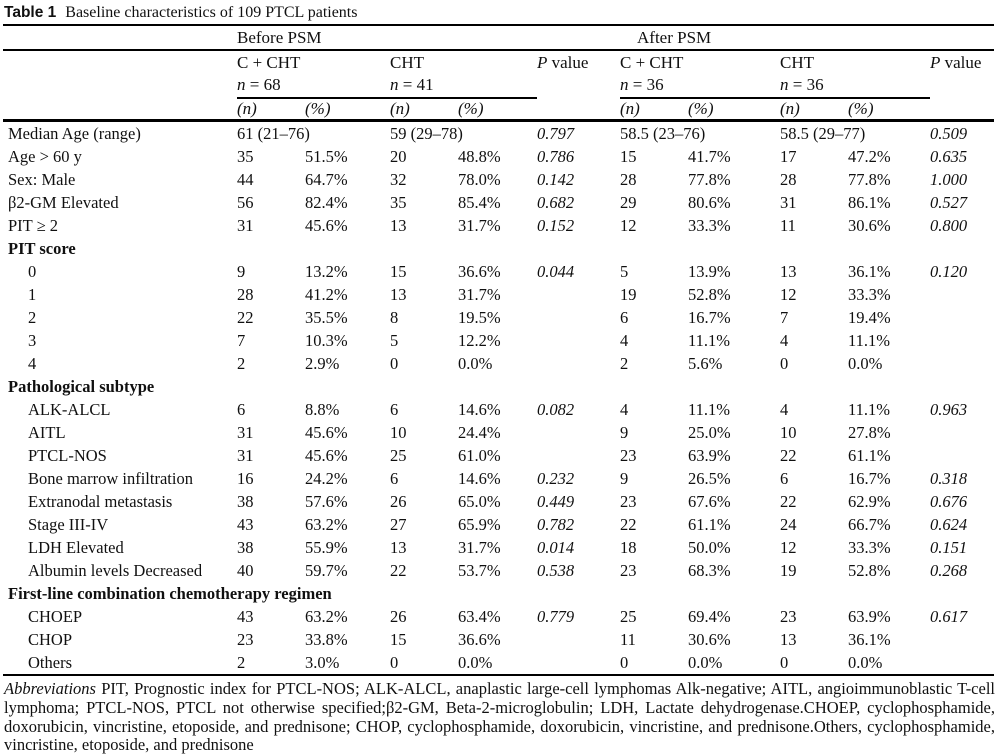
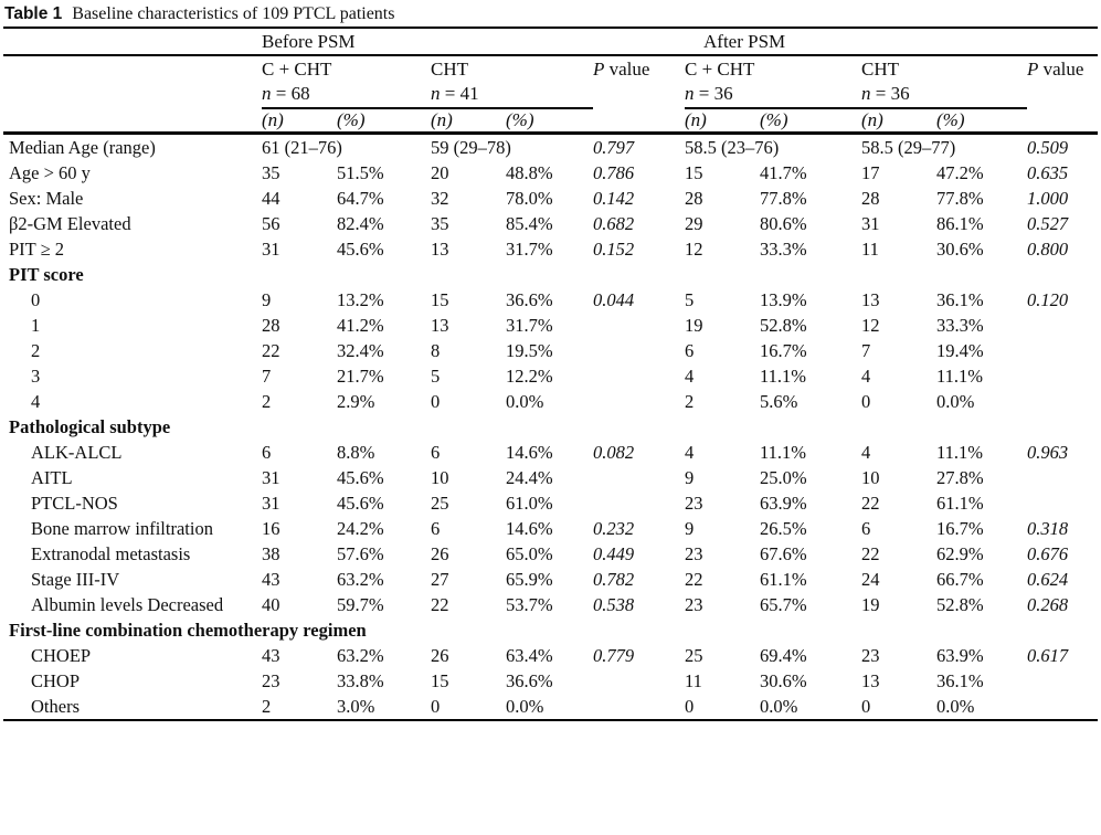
  Table 1 Baseline characteristics of 109 PTCL patients
  	Before PSM	After PSM
  	C + CHT n = 68	CHT n = 41	P value	C + CHT n = 36	CHT n = 36	P value
  	(n)	(%)	(n)	(%)		(n)	(%)	(n)	(%)
  Median Age (range)	61 (21–76)	59 (29–78)	0.797	58.5 (23–76)	58.5 (29–77)	0.509
  Age > 60 y	35	51.5%	20	48.8%	0.786	15	41.7%	17	47.2%	0.635
  Sex: Male	44	64.7%	32	78.0%	0.142	28	77.8%	28	77.8%	1.000
  β2-GM Elevated	56	82.4%	35	85.4%	0.682	29	80.6%	31	86.1%	0.527
  PIT ≥ 2	31	45.6%	13	31.7%	0.152	12	33.3%	11	30.6%	0.800
  PIT score
  0	9	13.2%	15	36.6%	0.044	5	13.9%	13	36.1%	0.120
  1	28	41.2%	13	31.7%		19	52.8%	12	33.3%
- 2	22	35.5%	8	19.5%		6	16.7%	7	19.4%
+ 2	22	32.4%	8	19.5%		6	16.7%	7	19.4%
- 3	7	10.3%	5	12.2%		4	11.1%	4	11.1%
+ 3	7	21.7%	5	12.2%		4	11.1%	4	11.1%
  4	2	2.9%	0	0.0%		2	5.6%	0	0.0%
  Pathological subtype
  ALK-ALCL	6	8.8%	6	14.6%	0.082	4	11.1%	4	11.1%	0.963
  AITL	31	45.6%	10	24.4%		9	25.0%	10	27.8%
  PTCL-NOS	31	45.6%	25	61.0%		23	63.9%	22	61.1%
  Bone marrow infiltration	16	24.2%	6	14.6%	0.232	9	26.5%	6	16.7%	0.318
  Extranodal metastasis	38	57.6%	26	65.0%	0.449	23	67.6%	22	62.9%	0.676
  Stage III-IV	43	63.2%	27	65.9%	0.782	22	61.1%	24	66.7%	0.624
- LDH Elevated	38	55.9%	13	31.7%	0.014	18	50.0%	12	33.3%	0.151
- Albumin levels Decreased	40	59.7%	22	53.7%	0.538	23	68.3%	19	52.8%	0.268
+ Albumin levels Decreased	40	59.7%	22	53.7%	0.538	23	65.7%	19	52.8%	0.268
  First-line combination chemotherapy regimen
  CHOEP	43	63.2%	26	63.4%	0.779	25	69.4%	23	63.9%	0.617
  CHOP	23	33.8%	15	36.6%		11	30.6%	13	36.1%
  Others	2	3.0%	0	0.0%		0	0.0%	0	0.0%
- Abbreviations PIT, Prognostic index for PTCL-NOS; ALK-ALCL, anaplastic large-cell lymphomas Alk-negative; AITL, angioimmunoblastic T-cell lymphoma; PTCL-NOS, PTCL not otherwise specified;β2-GM, Beta-2-microglobulin; LDH, Lactate dehydrogenase.CHOEP, cyclophosphamide, doxorubicin, vincristine, etoposide, and prednisone; CHOP, cyclophosphamide, doxorubicin, vincristine, and prednisone.Others, cyclophosphamide, vincristine, etoposide, and prednisone
